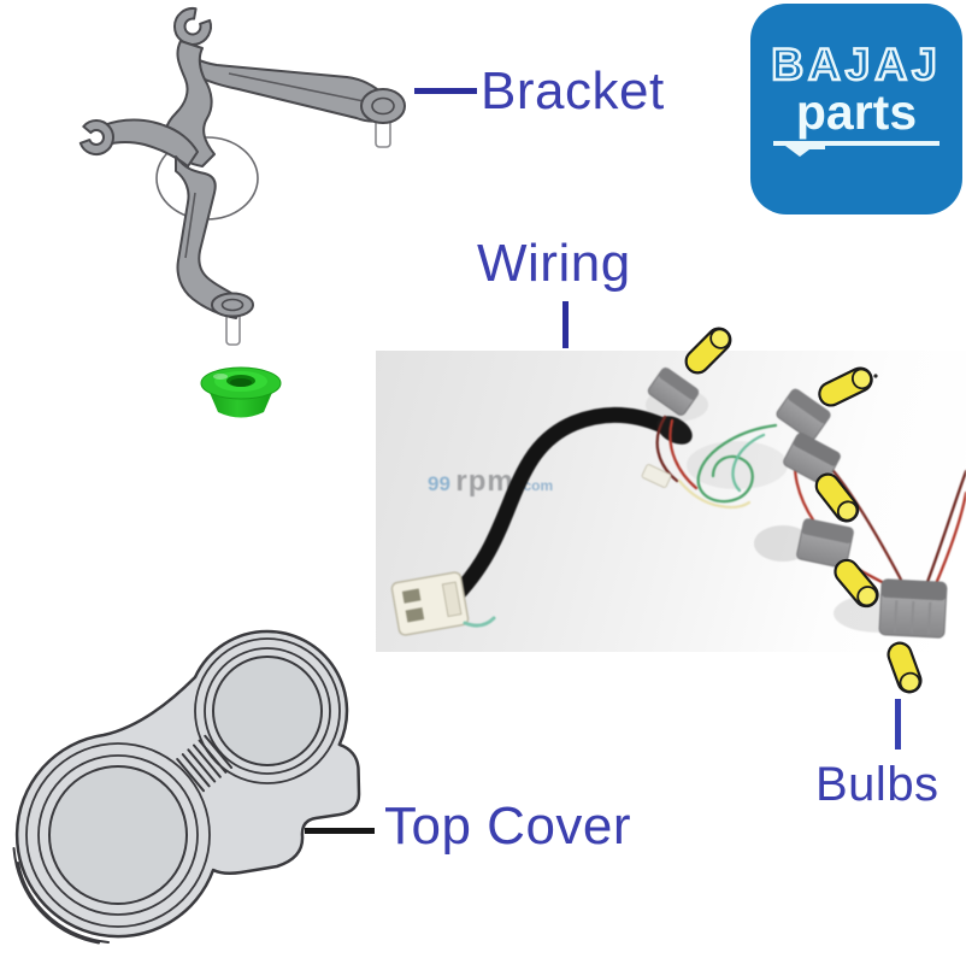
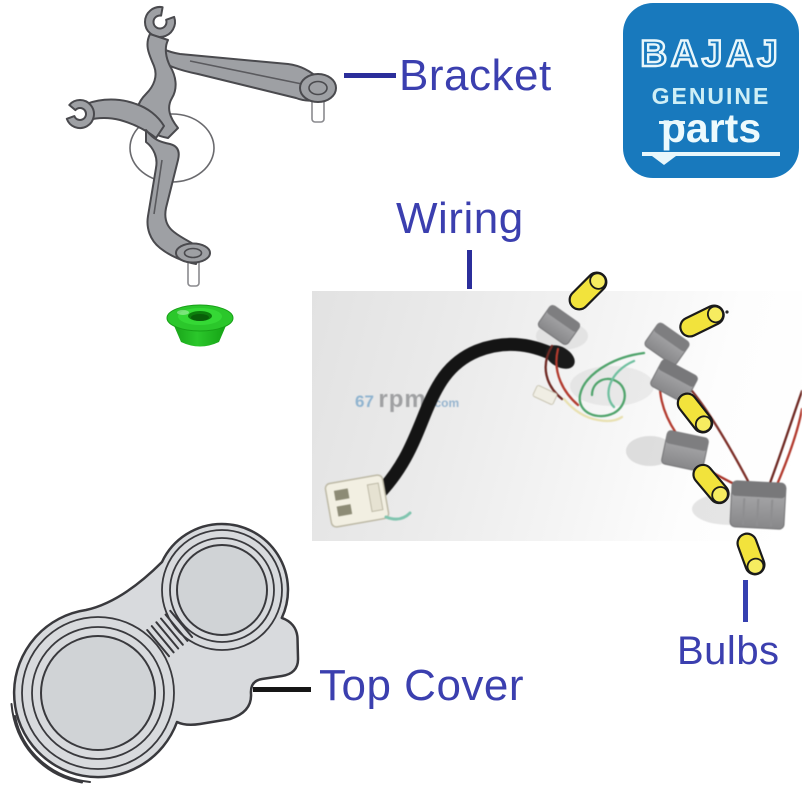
  BAJAJ
+ GENUINE
  parts
- 99 rpm com
+ 67 rpm com
  Bracket
  Wiring
  Bulbs
  Top Cover
